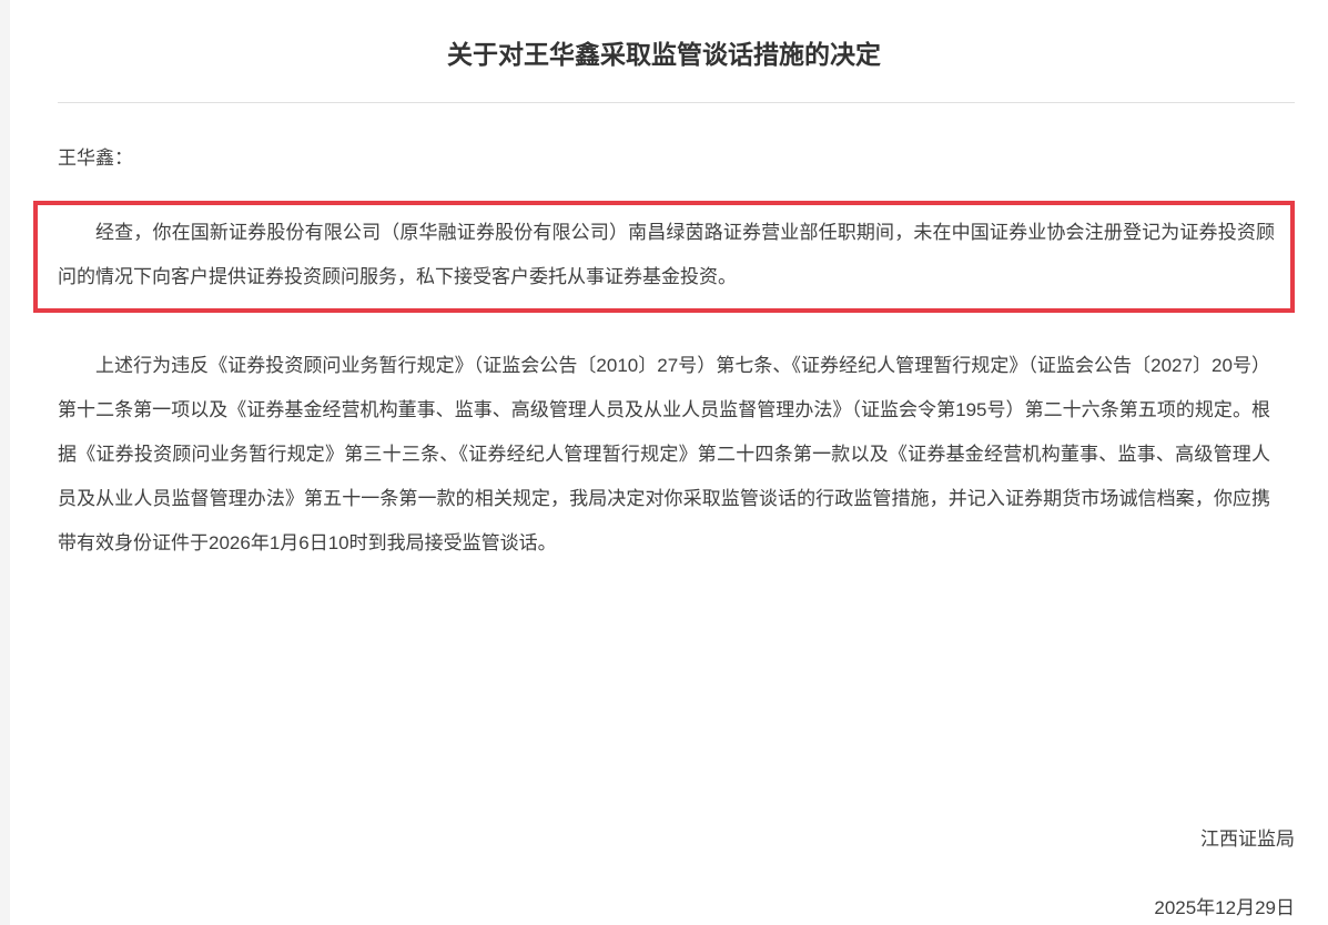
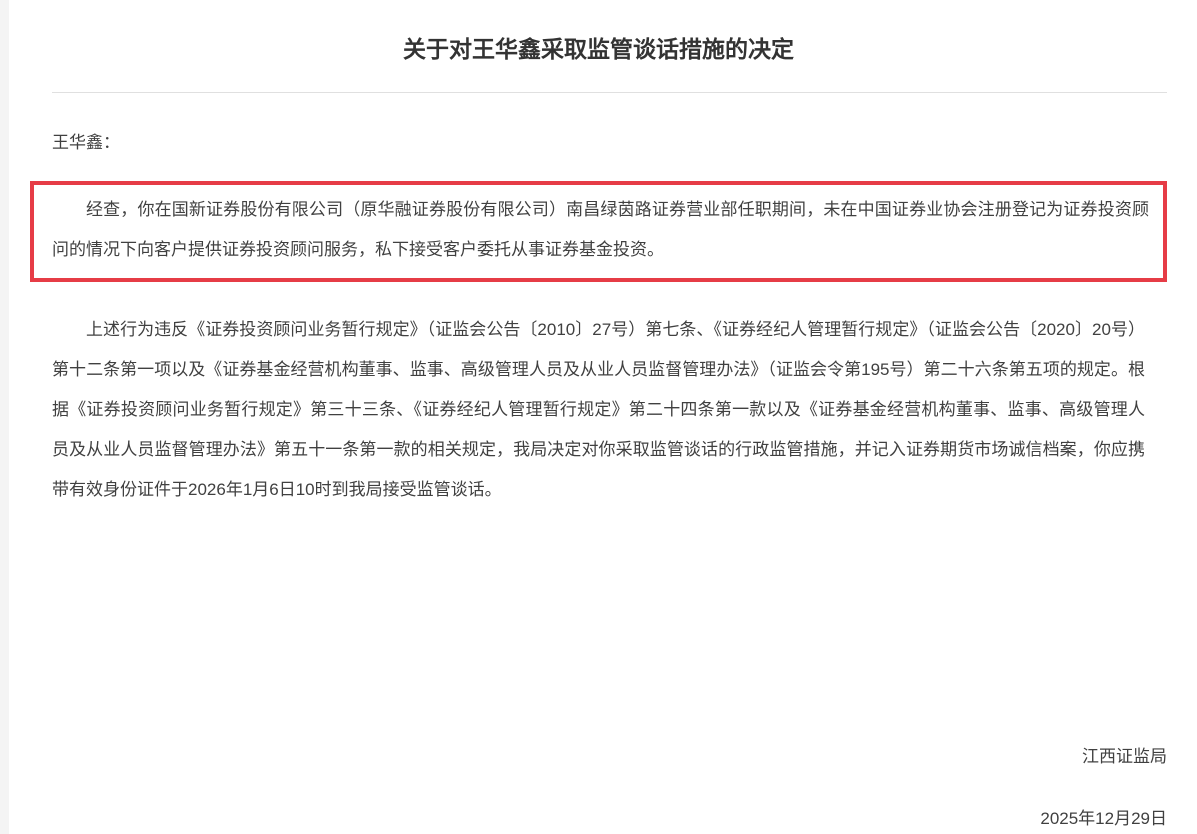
  关于对王华鑫采取监管谈话措施的决定
  王华鑫：
  经查，你在国新证券股份有限公司（原华融证券股份有限公司）南昌绿茵路证券营业部任职期间，未在中国证券业协会注册登记为证券投资顾问的情况下向客户提供证券投资顾问服务，私下接受客户委托从事证券基金投资。
- 上述行为违反《证券投资顾问业务暂行规定》（证监会公告〔2010〕27号）第七条、《证券经纪人管理暂行规定》（证监会公告〔2027〕20号）第十二条第一项以及《证券基金经营机构董事、监事、高级管理人员及从业人员监督管理办法》（证监会令第195号）第二十六条第五项的规定。根据《证券投资顾问业务暂行规定》第三十三条、《证券经纪人管理暂行规定》第二十四条第一款以及《证券基金经营机构董事、监事、高级管理人员及从业人员监督管理办法》第五十一条第一款的相关规定，我局决定对你采取监管谈话的行政监管措施，并记入证券期货市场诚信档案，你应携带有效身份证件于2026年1月6日10时到我局接受监管谈话。
+ 上述行为违反《证券投资顾问业务暂行规定》（证监会公告〔2010〕27号）第七条、《证券经纪人管理暂行规定》（证监会公告〔2020〕20号）第十二条第一项以及《证券基金经营机构董事、监事、高级管理人员及从业人员监督管理办法》（证监会令第195号）第二十六条第五项的规定。根据《证券投资顾问业务暂行规定》第三十三条、《证券经纪人管理暂行规定》第二十四条第一款以及《证券基金经营机构董事、监事、高级管理人员及从业人员监督管理办法》第五十一条第一款的相关规定，我局决定对你采取监管谈话的行政监管措施，并记入证券期货市场诚信档案，你应携带有效身份证件于2026年1月6日10时到我局接受监管谈话。
  江西证监局
  2025年12月29日
